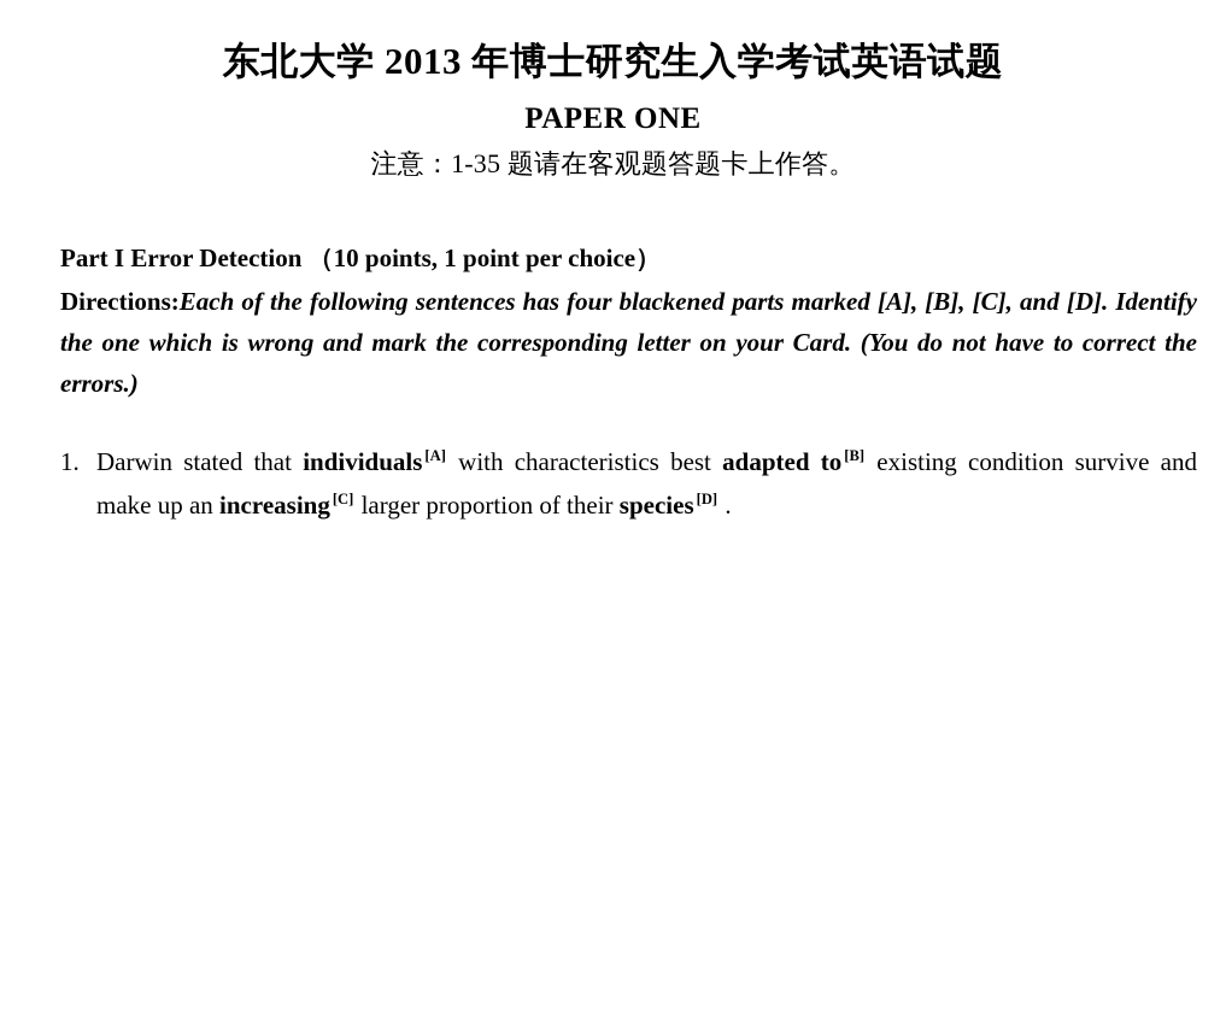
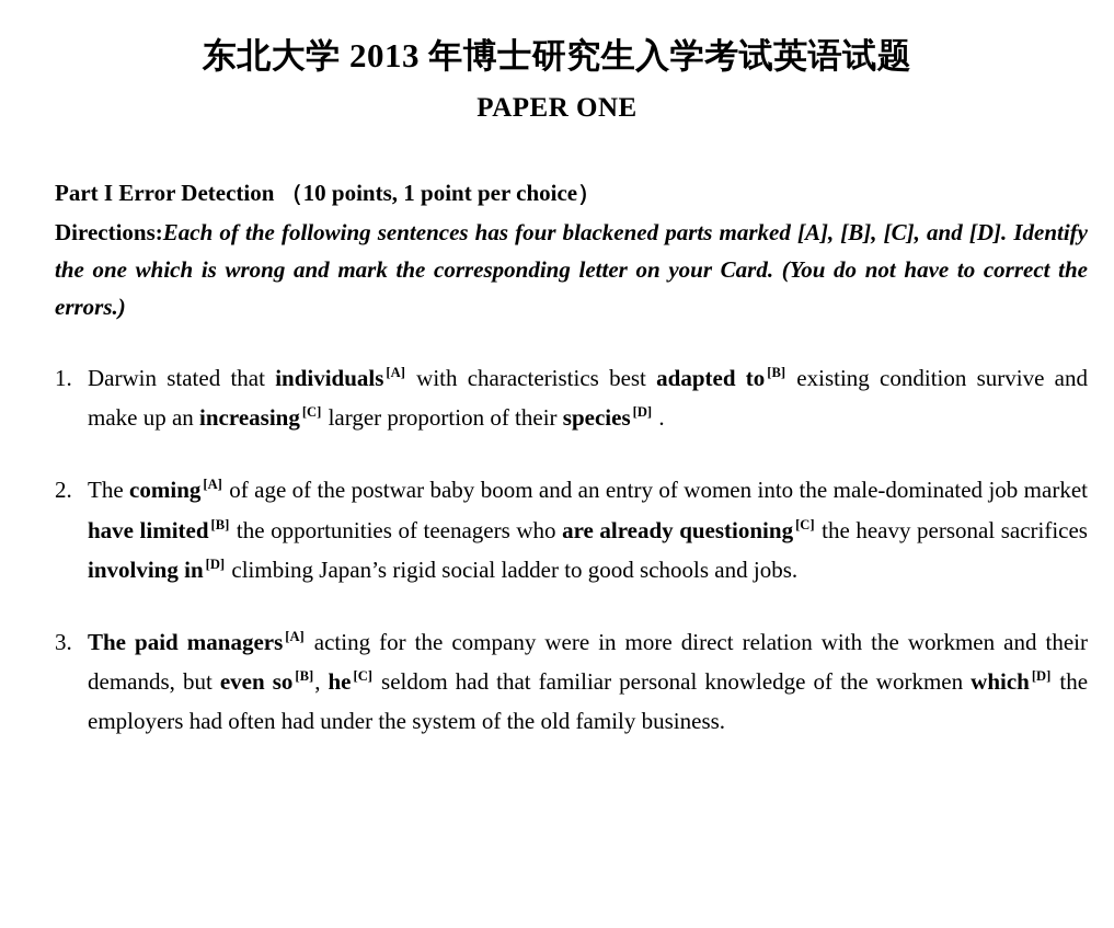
  东北大学 2013 年博士研究生入学考试英语试题
  PAPER ONE
- 注意：1-35 题请在客观题答题卡上作答。
  Part I Error Detection （10 points, 1 point per choice）
  Directions:Each of the following sentences has four blackened parts marked [A], [B], [C], and [D]. Identify the one which is wrong and mark the corresponding letter on your Card. (You do not have to correct the errors.)
  1.
  Darwin stated that individuals [A] with characteristics best adapted to [B] existing condition survive and make up an increasing [C] larger proportion of their species [D] .
+ 2.
+ The coming [A] of age of the postwar baby boom and an entry of women into the male-dominated job market have limited [B] the opportunities of teenagers who are already questioning [C] the heavy personal sacrifices involving in [D] climbing Japan’s rigid social ladder to good schools and jobs.
+ 3.
+ The paid managers [A] acting for the company were in more direct relation with the workmen and their demands, but even so [B], he [C] seldom had that familiar personal knowledge of the workmen which [D] the employers had often had under the system of the old family business.
